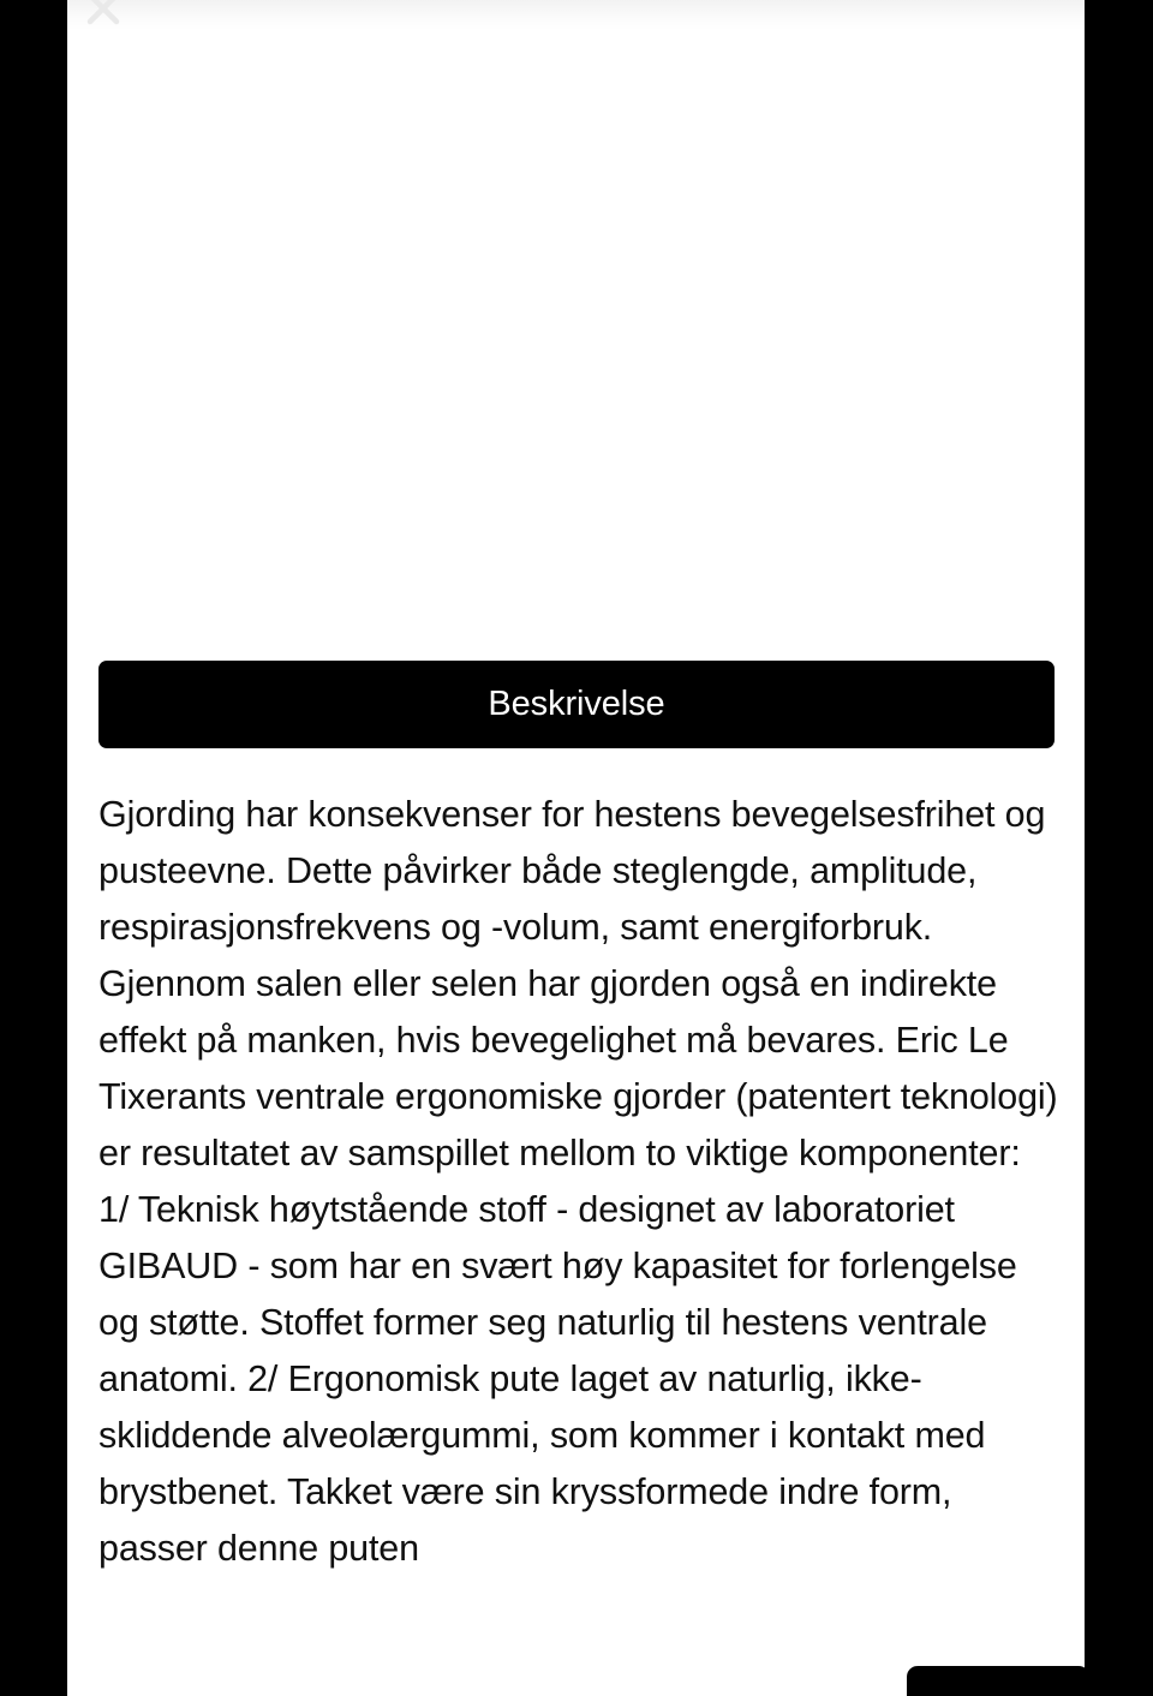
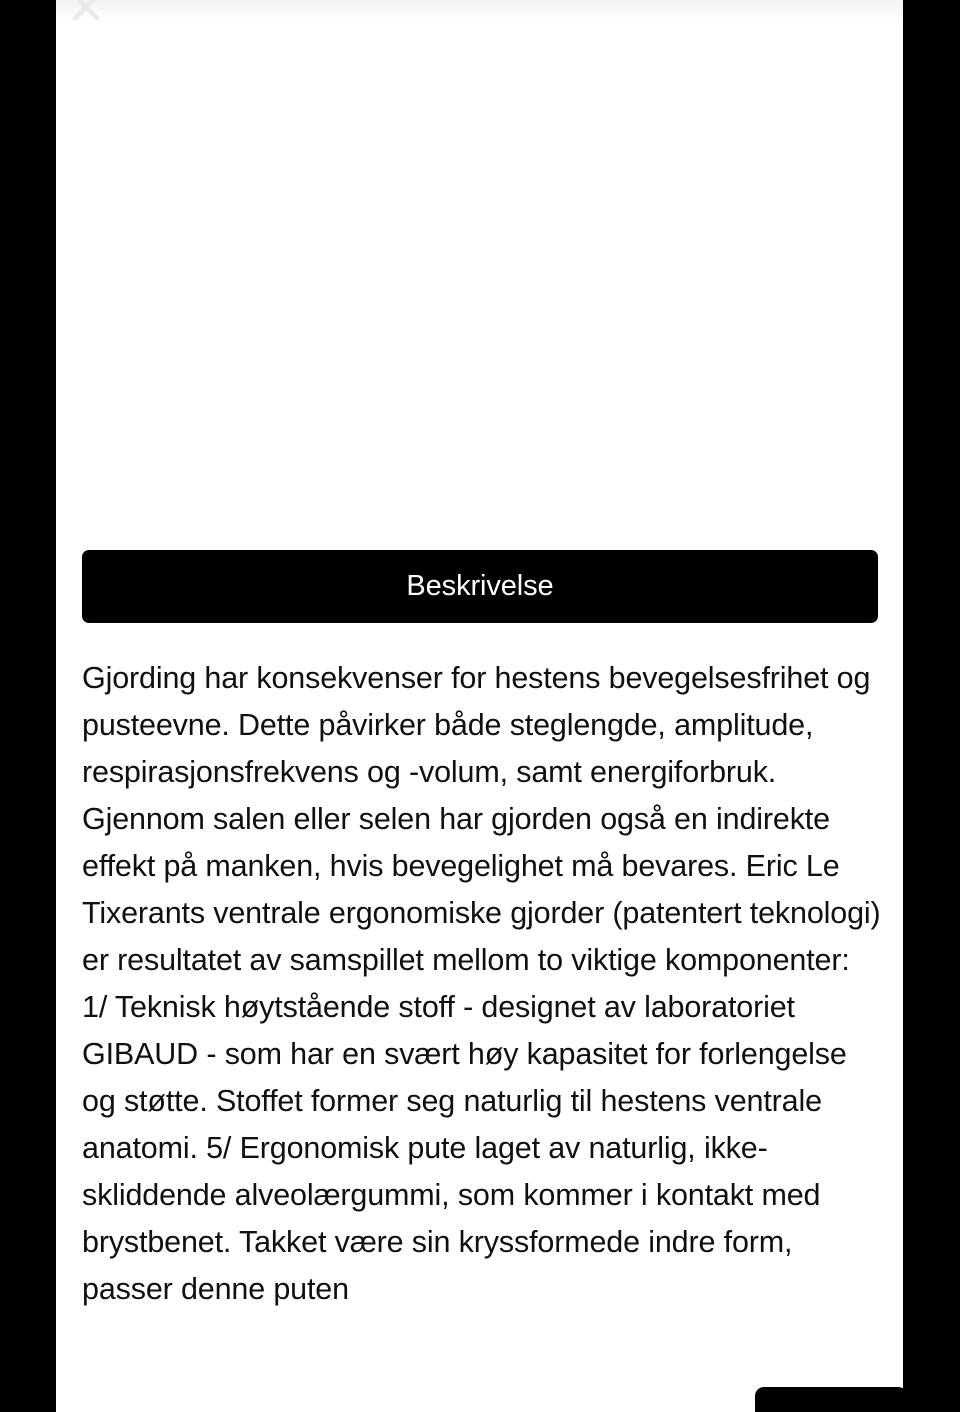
  Beskrivelse
- Gjording har konsekvenser for hestens bevegelsesfrihet og pusteevne. Dette påvirker både steglengde, amplitude, respirasjonsfrekvens og -volum, samt energiforbruk. Gjennom salen eller selen har gjorden også en indirekte effekt på manken, hvis bevegelighet må bevares. Eric Le Tixerants ventrale ergonomiske gjorder (patentert teknologi) er resultatet av samspillet mellom to viktige komponenter: 1/ Teknisk høytstående stoff - designet av laboratoriet GIBAUD - som har en svært høy kapasitet for forlengelse og støtte. Stoffet former seg naturlig til hestens ventrale anatomi. 2/ Ergonomisk pute laget av naturlig, ikke-skliddende alveolærgummi, som kommer i kontakt med brystbenet. Takket være sin kryssformede indre form, passer denne puten
+ Gjording har konsekvenser for hestens bevegelsesfrihet og pusteevne. Dette påvirker både steglengde, amplitude, respirasjonsfrekvens og -volum, samt energiforbruk. Gjennom salen eller selen har gjorden også en indirekte effekt på manken, hvis bevegelighet må bevares. Eric Le Tixerants ventrale ergonomiske gjorder (patentert teknologi) er resultatet av samspillet mellom to viktige komponenter: 1/ Teknisk høytstående stoff - designet av laboratoriet GIBAUD - som har en svært høy kapasitet for forlengelse og støtte. Stoffet former seg naturlig til hestens ventrale anatomi. 5/ Ergonomisk pute laget av naturlig, ikke-skliddende alveolærgummi, som kommer i kontakt med brystbenet. Takket være sin kryssformede indre form, passer denne puten
